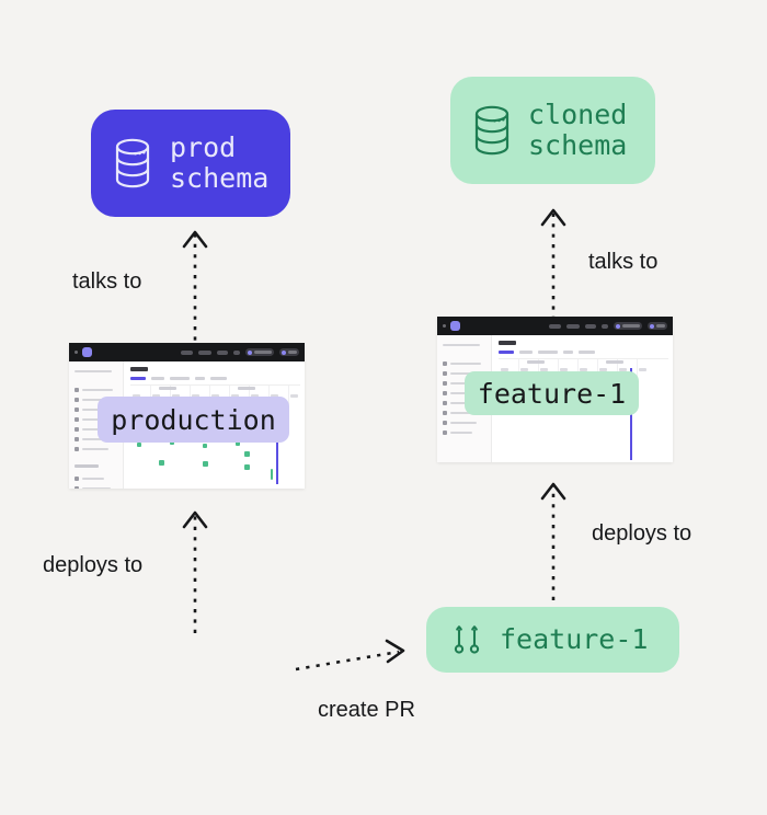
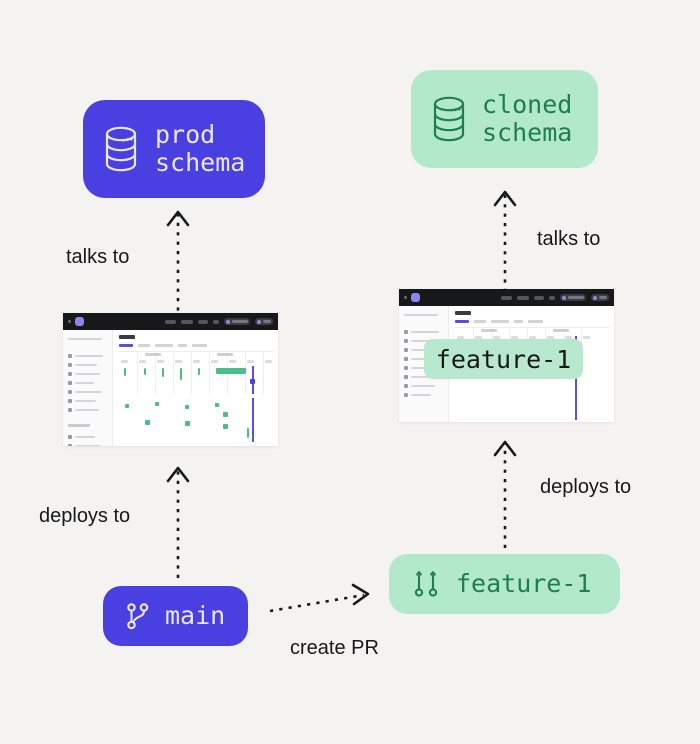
  talks to
  talks to
  deploys to
  deploys to
  create PR
  prod
  schema
  cloned
  schema
+ main
  feature-1
- production
  feature-1
